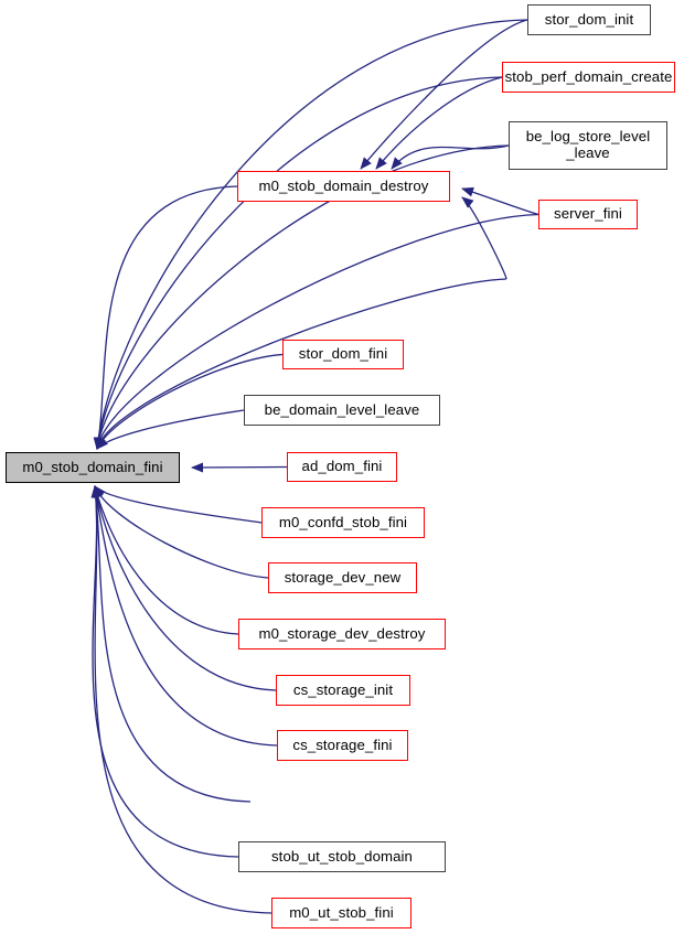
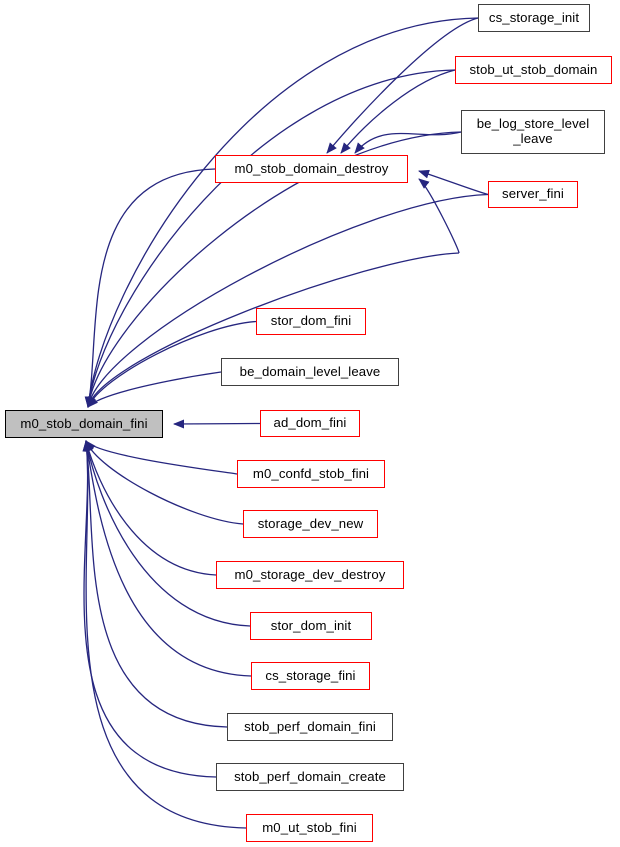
  m0_stob_domain_fini
- stor_dom_init
+ cs_storage_init
- stob_perf_domain_create
+ stob_ut_stob_domain
  be_log_store_level
  _leave
  m0_stob_domain_destroy
  server_fini
  stor_dom_fini
  be_domain_level_leave
  ad_dom_fini
  m0_confd_stob_fini
  storage_dev_new
  m0_storage_dev_destroy
- cs_storage_init
+ stor_dom_init
  cs_storage_fini
+ stob_perf_domain_fini
- stob_ut_stob_domain
+ stob_perf_domain_create
  m0_ut_stob_fini
